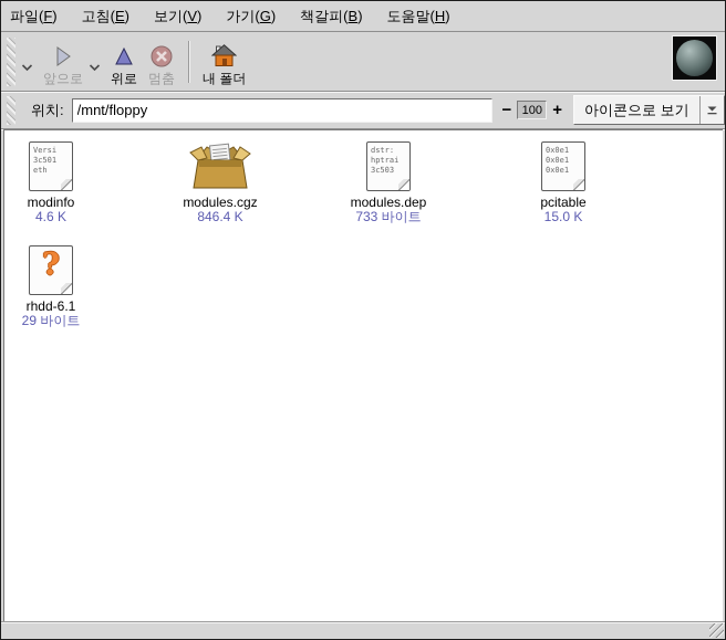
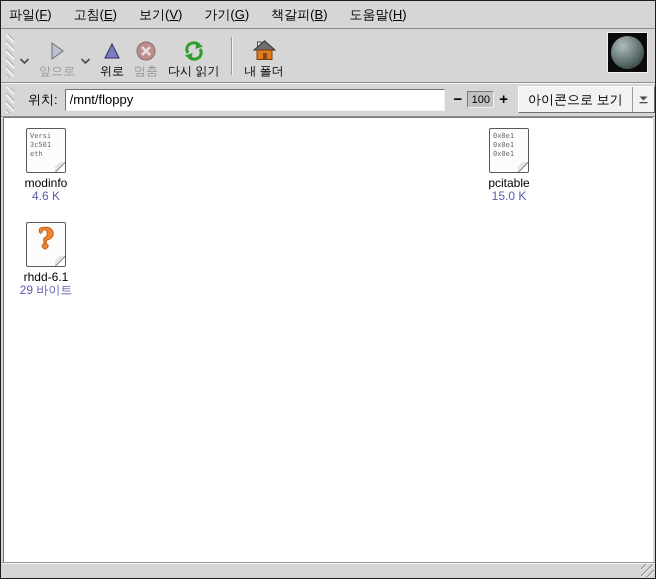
  파일(F)
  고침(E)
  보기(V)
  가기(G)
  책갈피(B)
  도움말(H)
  앞으로
  위로
  멈춤
+ 다시 읽기
  내 폴더
  위치:
  /mnt/floppy
  −
  100
  +
  아이콘으로 보기
  Versi
  3c501
  eth
  modinfo
  4.6 K
- modules.cgz
- 846.4 K
- dstr:
- hptrai
- 3c503
- modules.dep
- 733 바이트
  0x0e1
  0x0e1
  0x0e1
  pcitable
  15.0 K
  ?
  rhdd-6.1
  29 바이트
